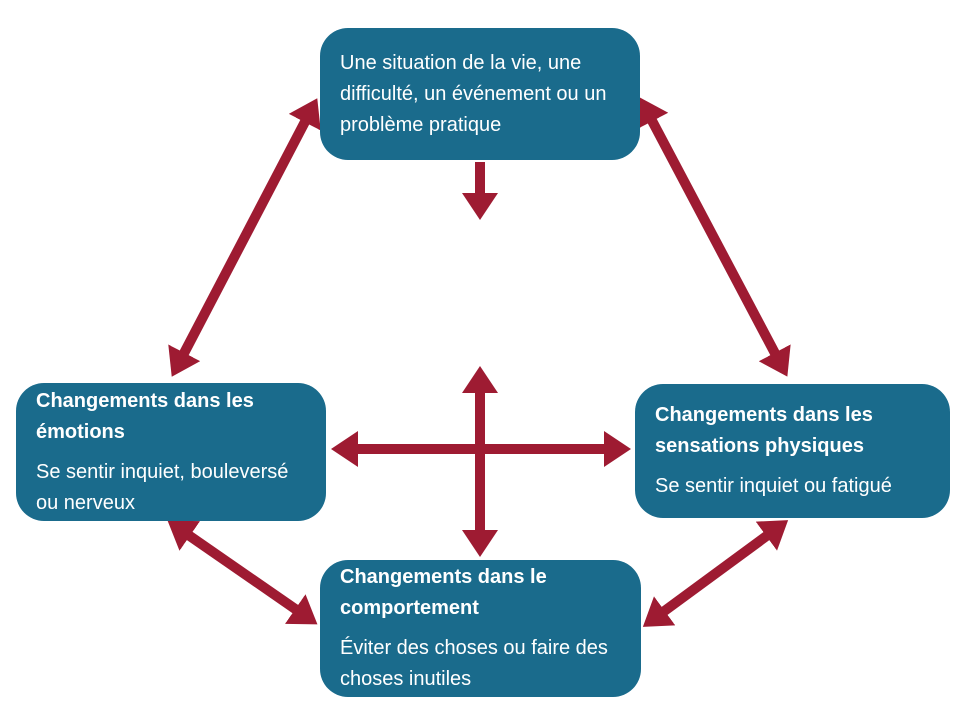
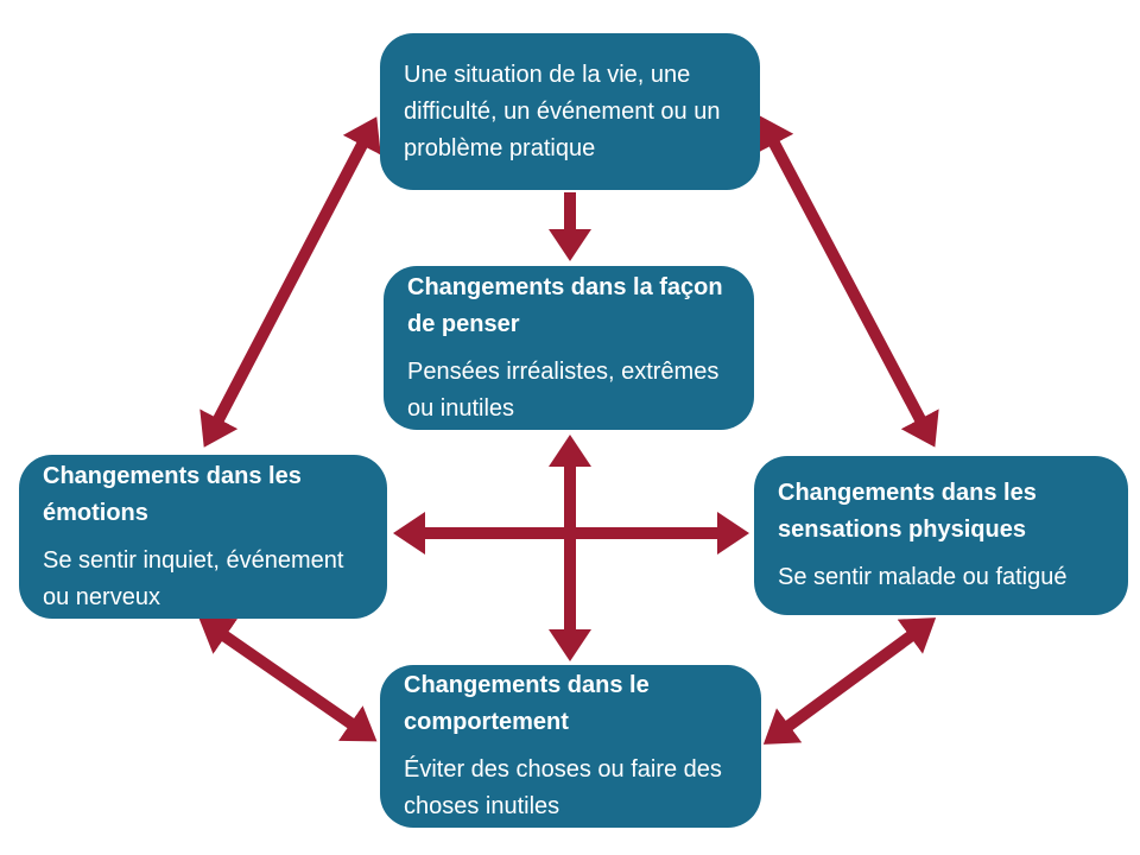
  Une situation de la vie, une difficulté, un événement ou un problème pratique
+ Changements dans la façon de penser
+ Pensées irréalistes, extrêmes ou inutiles
  Changements dans les émotions
- Se sentir inquiet, bouleversé ou nerveux
+ Se sentir inquiet, événement ou nerveux
  Changements dans les sensations physiques
- Se sentir inquiet ou fatigué
+ Se sentir malade ou fatigué
  Changements dans le comportement
  Éviter des choses ou faire des choses inutiles
